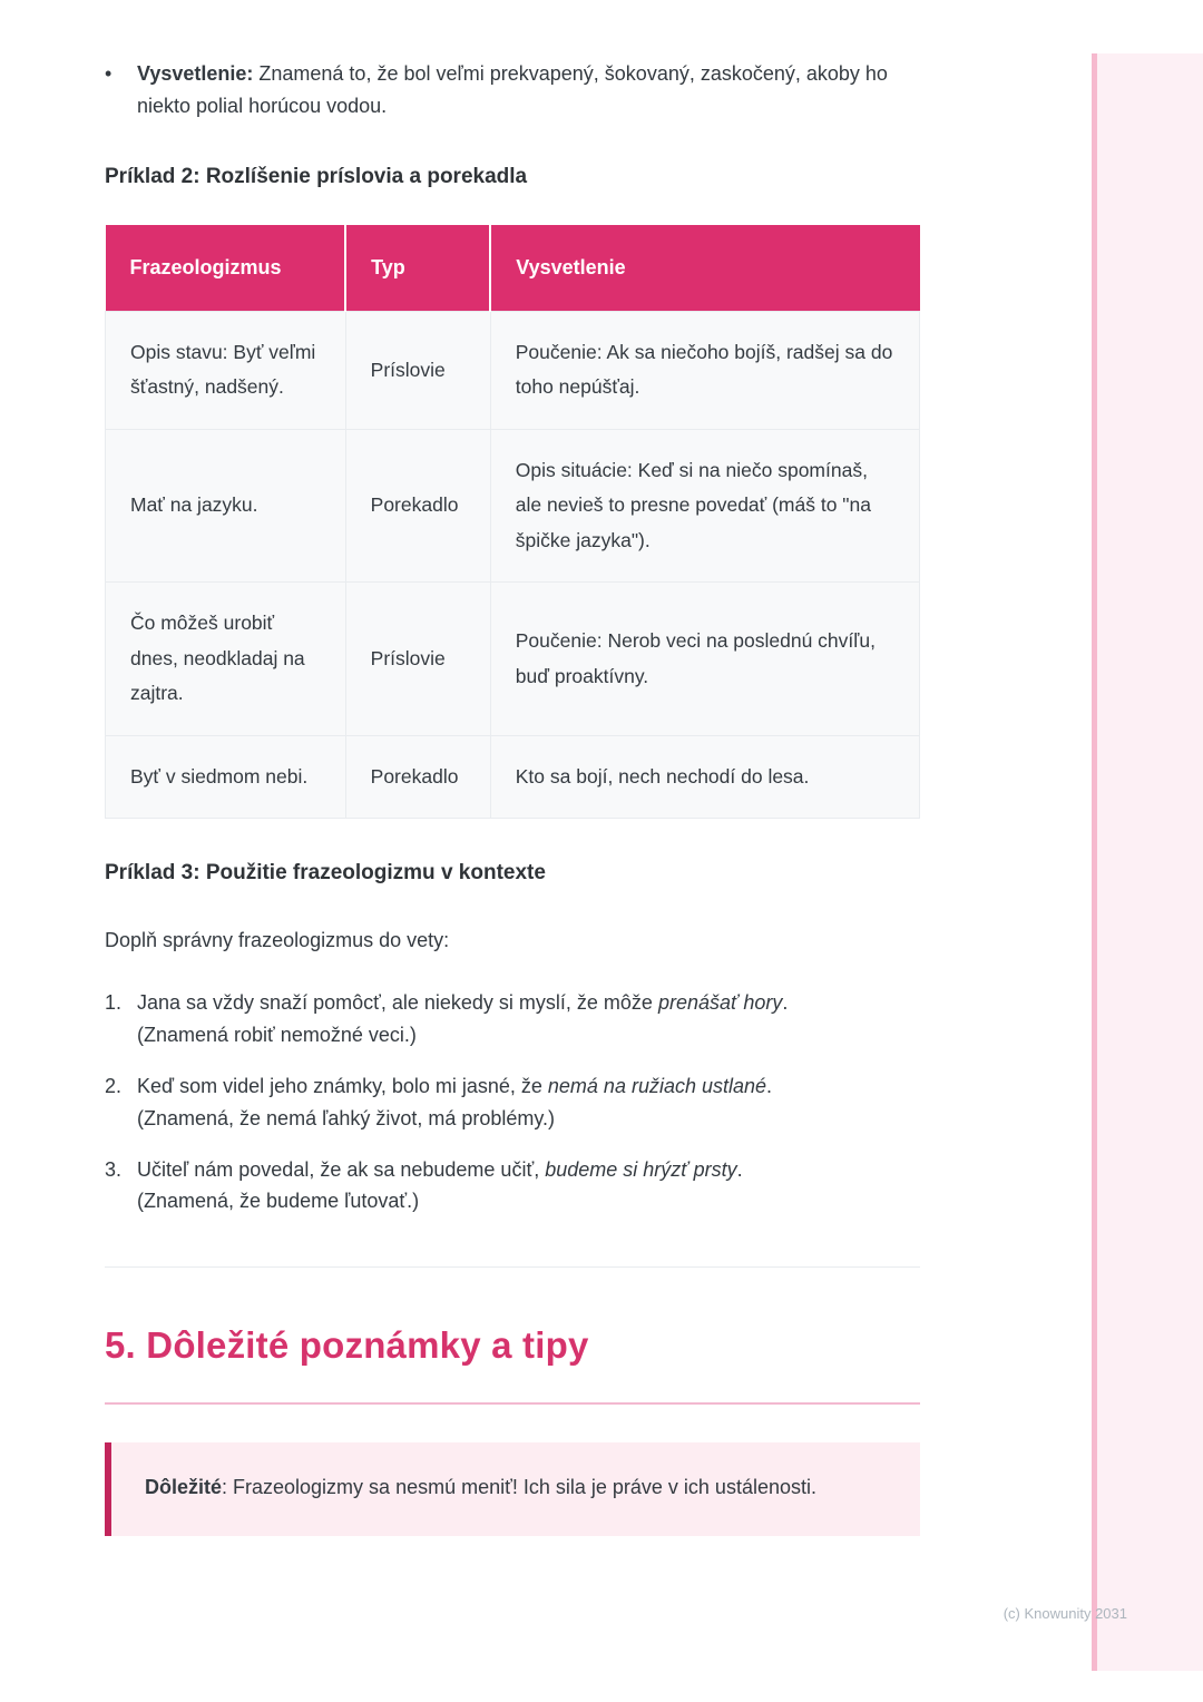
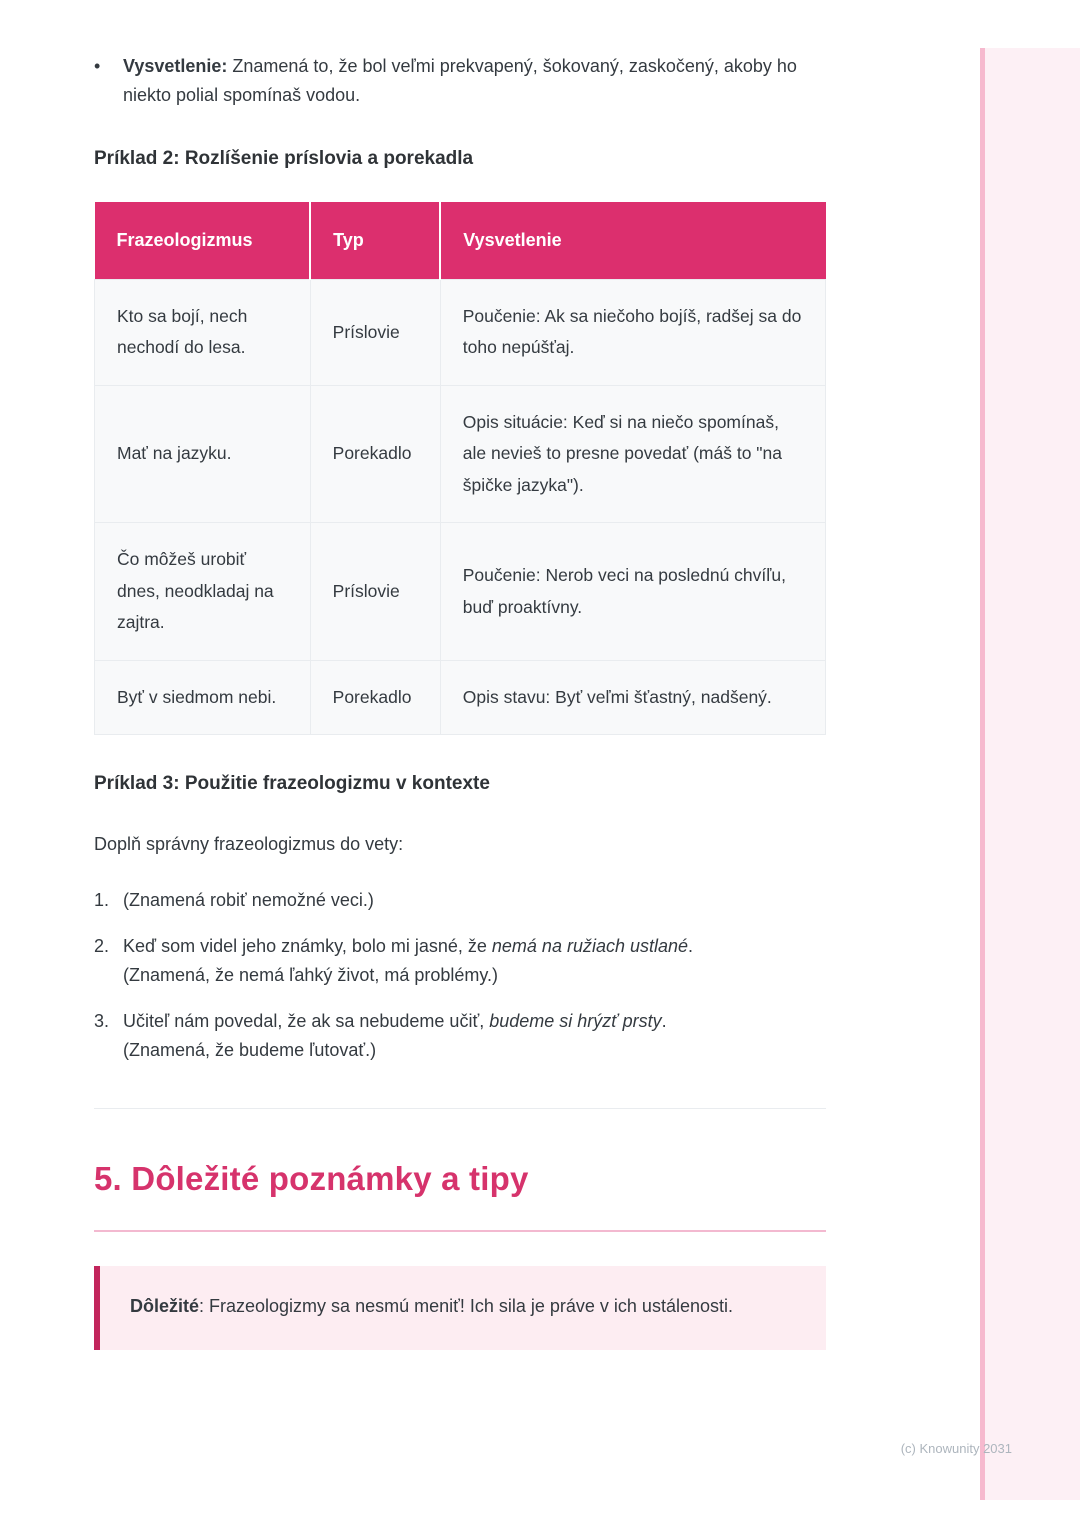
  •
- Vysvetlenie: Znamená to, že bol veľmi prekvapený, šokovaný, zaskočený, akoby ho niekto polial horúcou vodou.
+ Vysvetlenie: Znamená to, že bol veľmi prekvapený, šokovaný, zaskočený, akoby ho niekto polial spomínaš vodou.
  Príklad 2: Rozlíšenie príslovia a porekadla
  Frazeologizmus	Typ	Vysvetlenie
- Opis stavu: Byť veľmi šťastný, nadšený.	Príslovie	Poučenie: Ak sa niečoho bojíš, radšej sa do toho nepúšťaj.
+ Kto sa bojí, nech nechodí do lesa.	Príslovie	Poučenie: Ak sa niečoho bojíš, radšej sa do toho nepúšťaj.
  Mať na jazyku.	Porekadlo	Opis situácie: Keď si na niečo spomínaš, ale nevieš to presne povedať (máš to "na špičke jazyka").
  Čo môžeš urobiť dnes, neodkladaj na zajtra.	Príslovie	Poučenie: Nerob veci na poslednú chvíľu, buď proaktívny.
- Byť v siedmom nebi.	Porekadlo	Kto sa bojí, nech nechodí do lesa.
+ Byť v siedmom nebi.	Porekadlo	Opis stavu: Byť veľmi šťastný, nadšený.
  Príklad 3: Použitie frazeologizmu v kontexte
  Doplň správny frazeologizmus do vety:
  1.
- Jana sa vždy snaží pomôcť, ale niekedy si myslí, že môže prenášať hory.
  (Znamená robiť nemožné veci.)
  2.
  Keď som videl jeho známky, bolo mi jasné, že nemá na ružiach ustlané.
  (Znamená, že nemá ľahký život, má problémy.)
  3.
  Učiteľ nám povedal, že ak sa nebudeme učiť, budeme si hrýzť prsty.
  (Znamená, že budeme ľutovať.)
  5. Dôležité poznámky a tipy
  Dôležité: Frazeologizmy sa nesmú meniť! Ich sila je práve v ich ustálenosti.
  (c) Knowunity 2031
